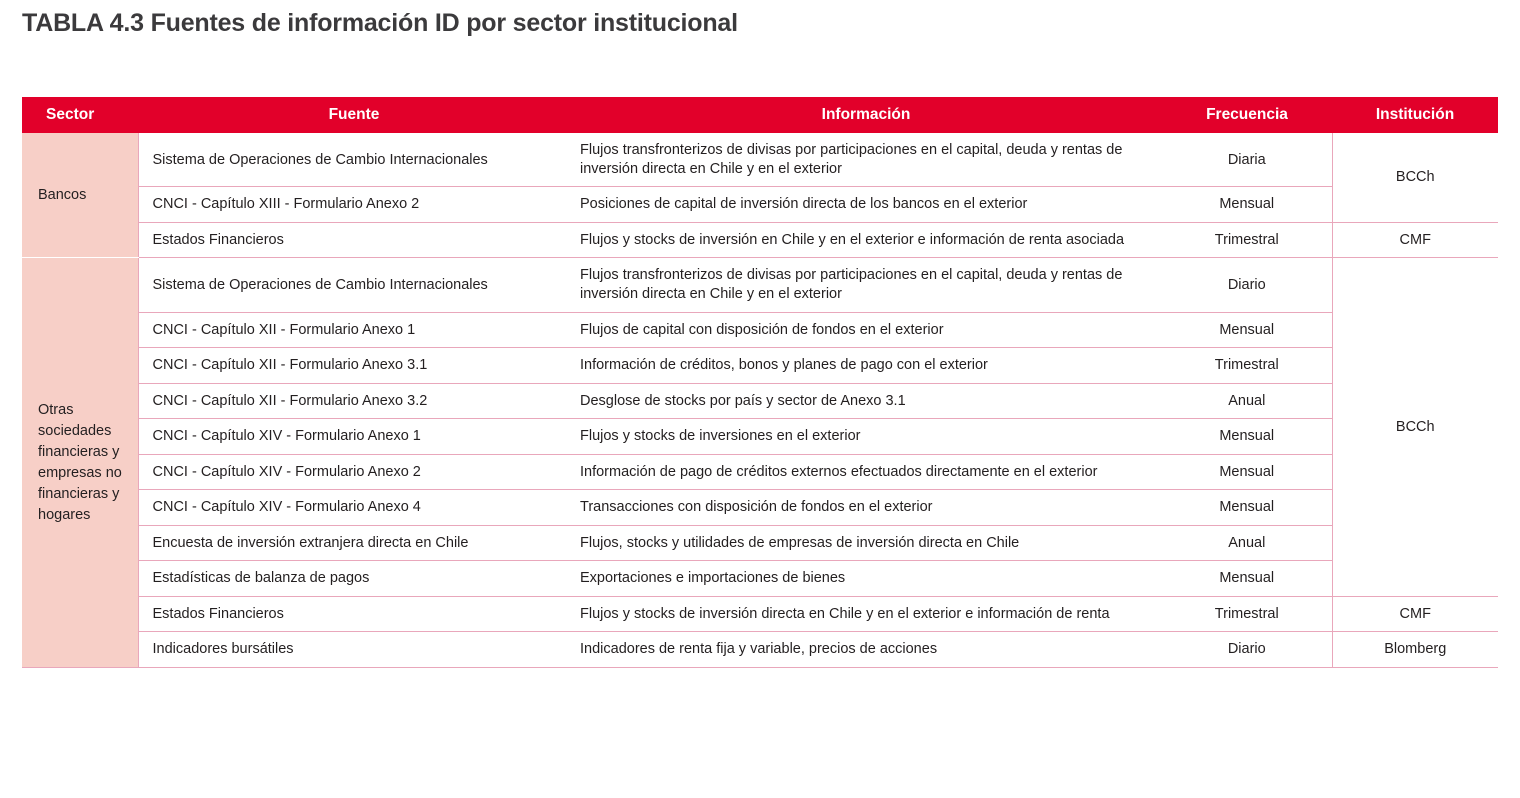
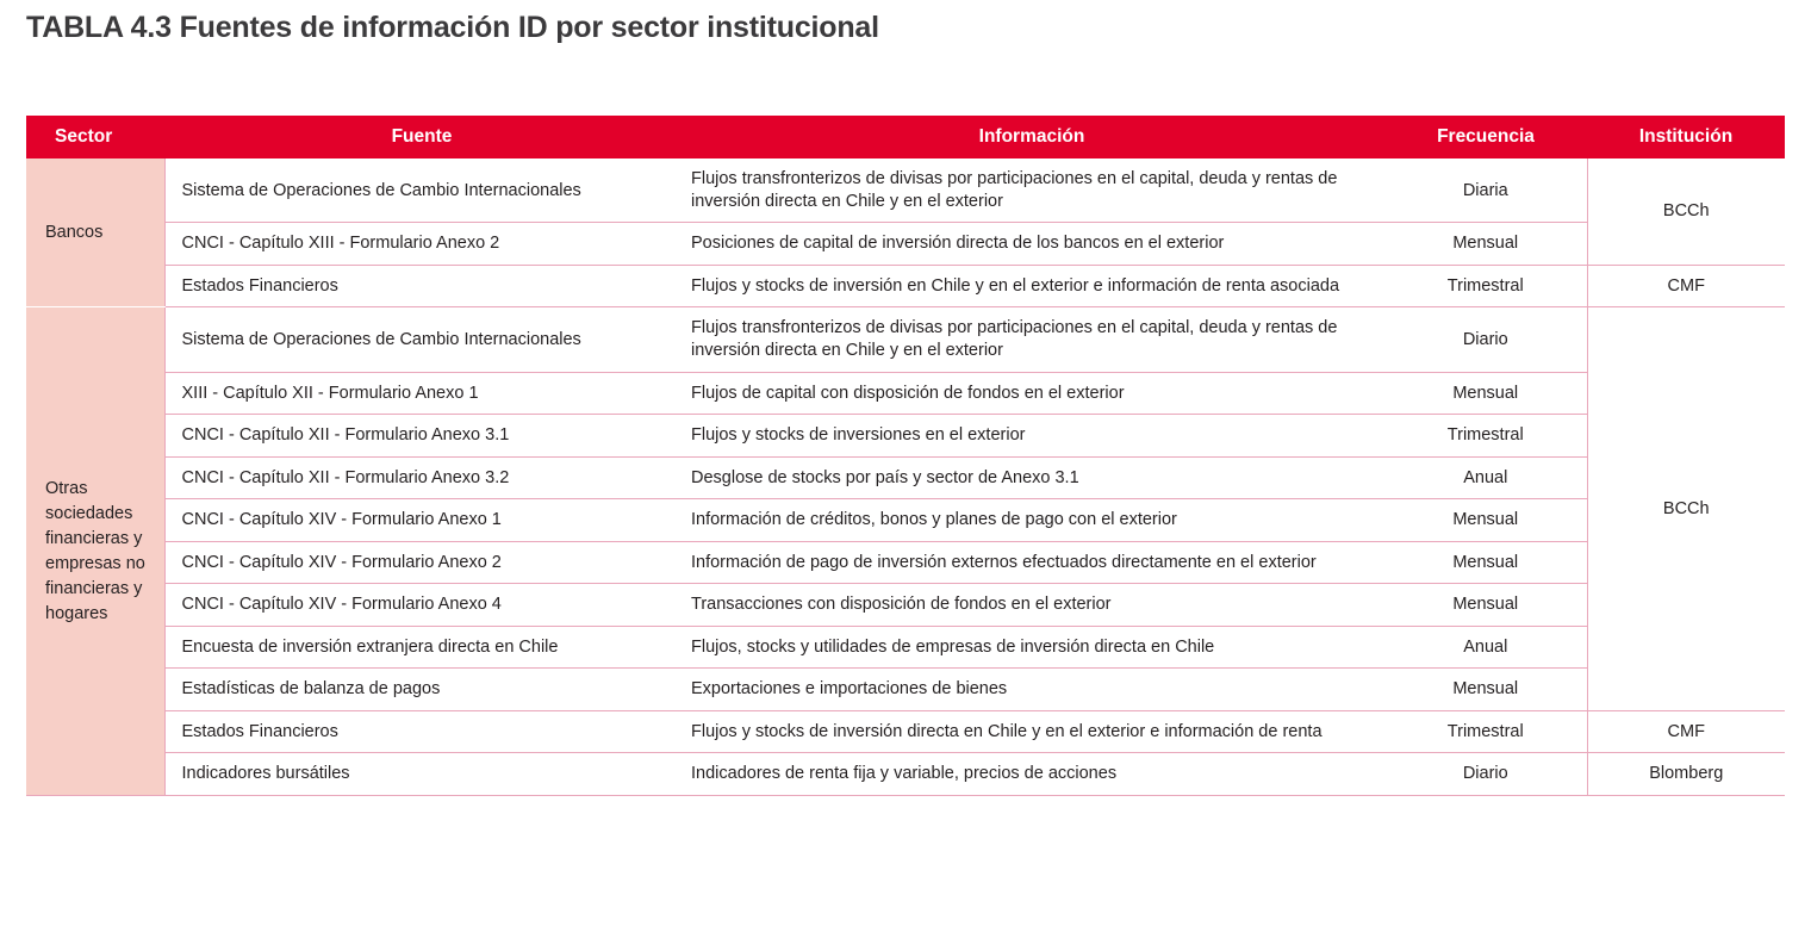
  TABLA 4.3 Fuentes de información ID por sector institucional
  Sector	Fuente	Información	Frecuencia	Institución
  Bancos	Sistema de Operaciones de Cambio Internacionales	Flujos transfronterizos de divisas por participaciones en el capital, deuda y rentas de inversión directa en Chile y en el exterior	Diaria	BCCh
  CNCI - Capítulo XIII - Formulario Anexo 2	Posiciones de capital de inversión directa de los bancos en el exterior	Mensual
  Estados Financieros	Flujos y stocks de inversión en Chile y en el exterior e información de renta asociada	Trimestral	CMF
  Otras sociedades financieras y empresas no financieras y hogares	Sistema de Operaciones de Cambio Internacionales	Flujos transfronterizos de divisas por participaciones en el capital, deuda y rentas de inversión directa en Chile y en el exterior	Diario	BCCh
- CNCI - Capítulo XII - Formulario Anexo 1	Flujos de capital con disposición de fondos en el exterior	Mensual
+ XIII - Capítulo XII - Formulario Anexo 1	Flujos de capital con disposición de fondos en el exterior	Mensual
- CNCI - Capítulo XII - Formulario Anexo 3.1	Información de créditos, bonos y planes de pago con el exterior	Trimestral
+ CNCI - Capítulo XII - Formulario Anexo 3.1	Flujos y stocks de inversiones en el exterior	Trimestral
  CNCI - Capítulo XII - Formulario Anexo 3.2	Desglose de stocks por país y sector de Anexo 3.1	Anual
- CNCI - Capítulo XIV - Formulario Anexo 1	Flujos y stocks de inversiones en el exterior	Mensual
+ CNCI - Capítulo XIV - Formulario Anexo 1	Información de créditos, bonos y planes de pago con el exterior	Mensual
- CNCI - Capítulo XIV - Formulario Anexo 2	Información de pago de créditos externos efectuados directamente en el exterior	Mensual
+ CNCI - Capítulo XIV - Formulario Anexo 2	Información de pago de inversión externos efectuados directamente en el exterior	Mensual
  CNCI - Capítulo XIV - Formulario Anexo 4	Transacciones con disposición de fondos en el exterior	Mensual
  Encuesta de inversión extranjera directa en Chile	Flujos, stocks y utilidades de empresas de inversión directa en Chile	Anual
  Estadísticas de balanza de pagos	Exportaciones e importaciones de bienes	Mensual
  Estados Financieros	Flujos y stocks de inversión directa en Chile y en el exterior e información de renta	Trimestral	CMF
  Indicadores bursátiles	Indicadores de renta fija y variable, precios de acciones	Diario	Blomberg
